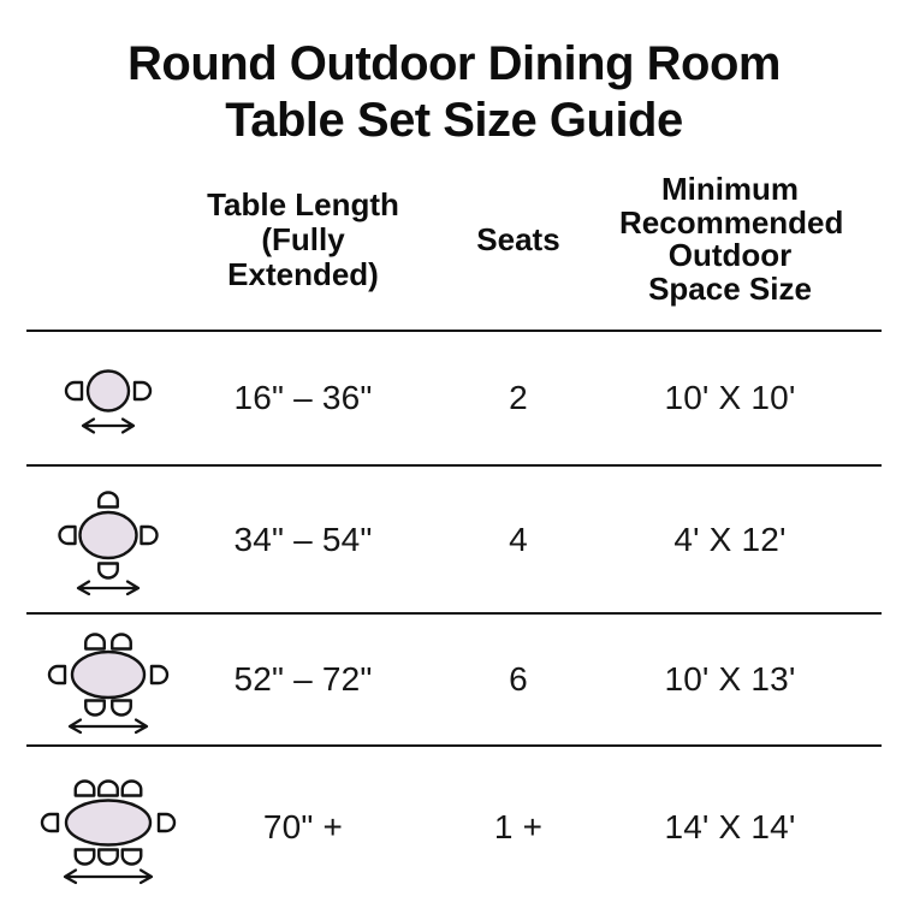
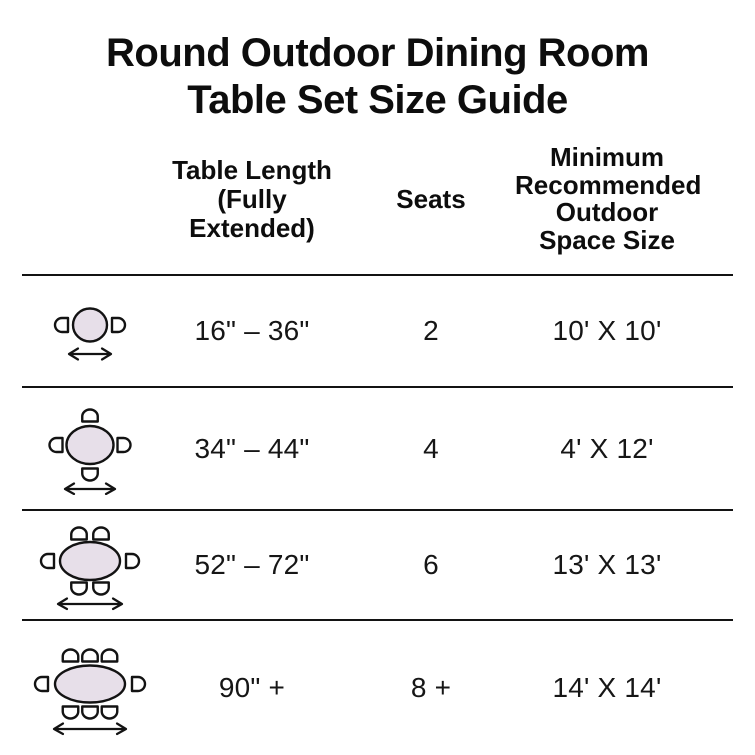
  Round Outdoor Dining Room
  Table Set Size Guide
  Table Length
  (Fully Extended)
  Seats
  Minimum
  Recommended
  Outdoor
  Space Size
  16" – 36"
  2
  10' X 10'
- 34" – 54"
+ 34" – 44"
  4
  4' X 12'
  52" – 72"
  6
- 10' X 13'
+ 13' X 13'
- 70" +
+ 90" +
- 1 +
+ 8 +
  14' X 14'
